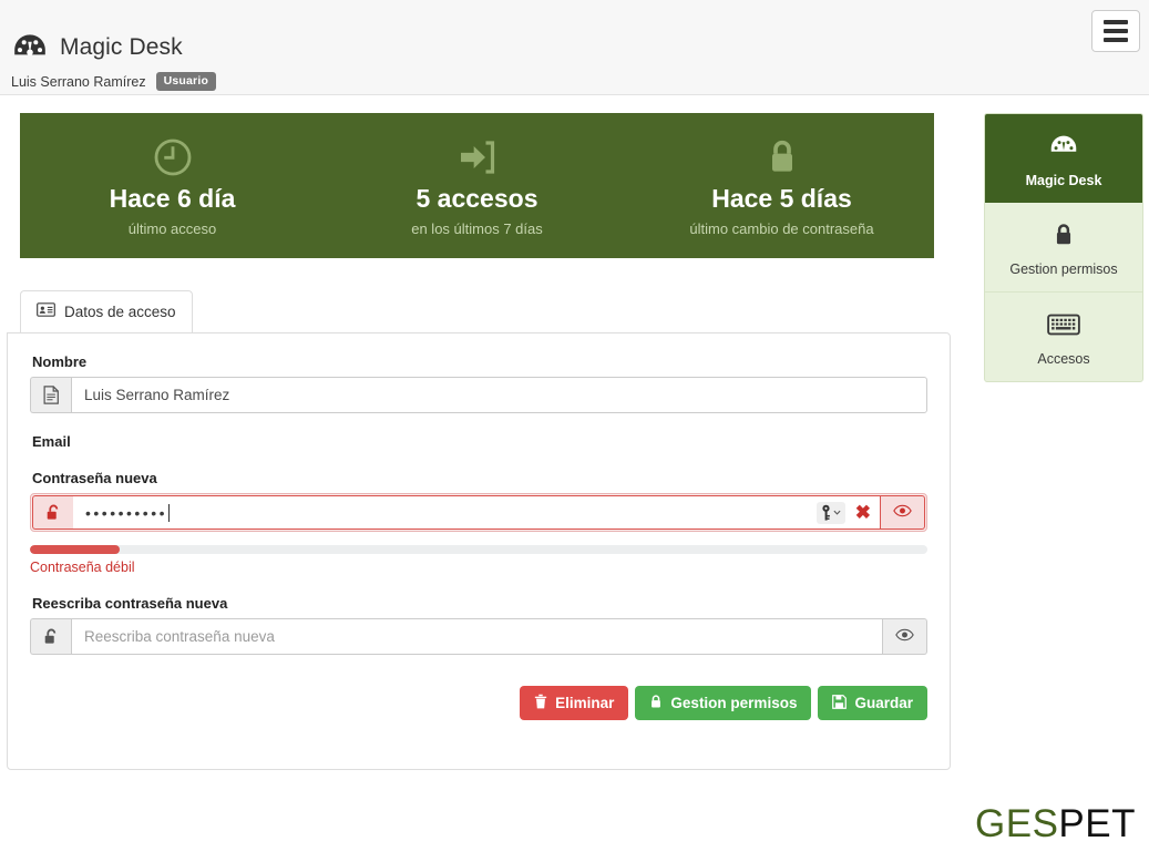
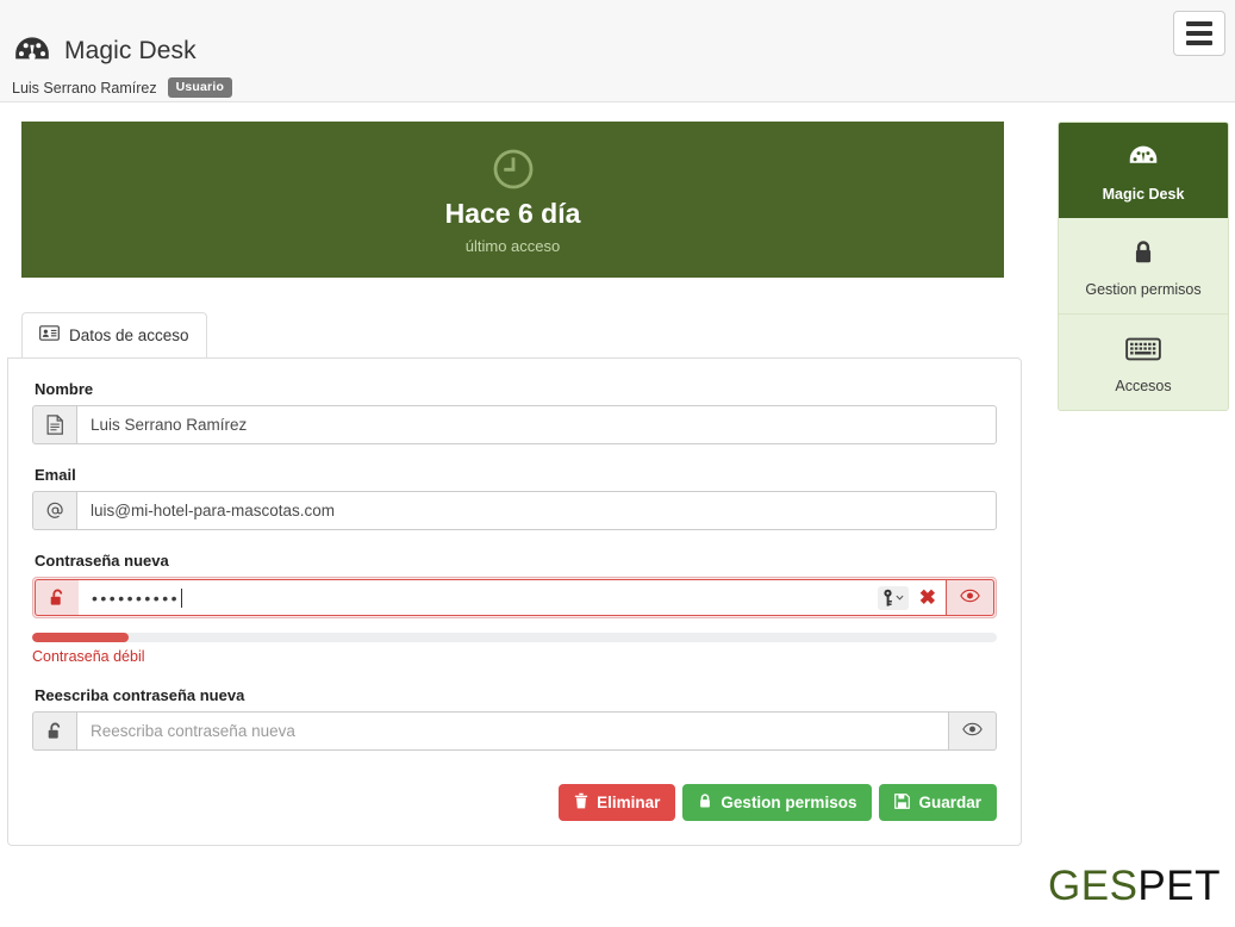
  Magic Desk
  Luis Serrano Ramírez
  Usuario
  Hace 6 día
  último acceso
- 5 accesos
- en los últimos 7 días
- Hace 5 días
- último cambio de contraseña
  Magic Desk
  Gestion permisos
  Accesos
  Datos de acceso
  Nombre
  Luis Serrano Ramírez
  Email
+ luis@mi-hotel-para-mascotas.com
  Contraseña nueva
  ••••••••••
  ✖
  Contraseña débil
  Reescriba contraseña nueva
  Reescriba contraseña nueva
  Eliminar
  Gestion permisos
  Guardar
  GESPET
